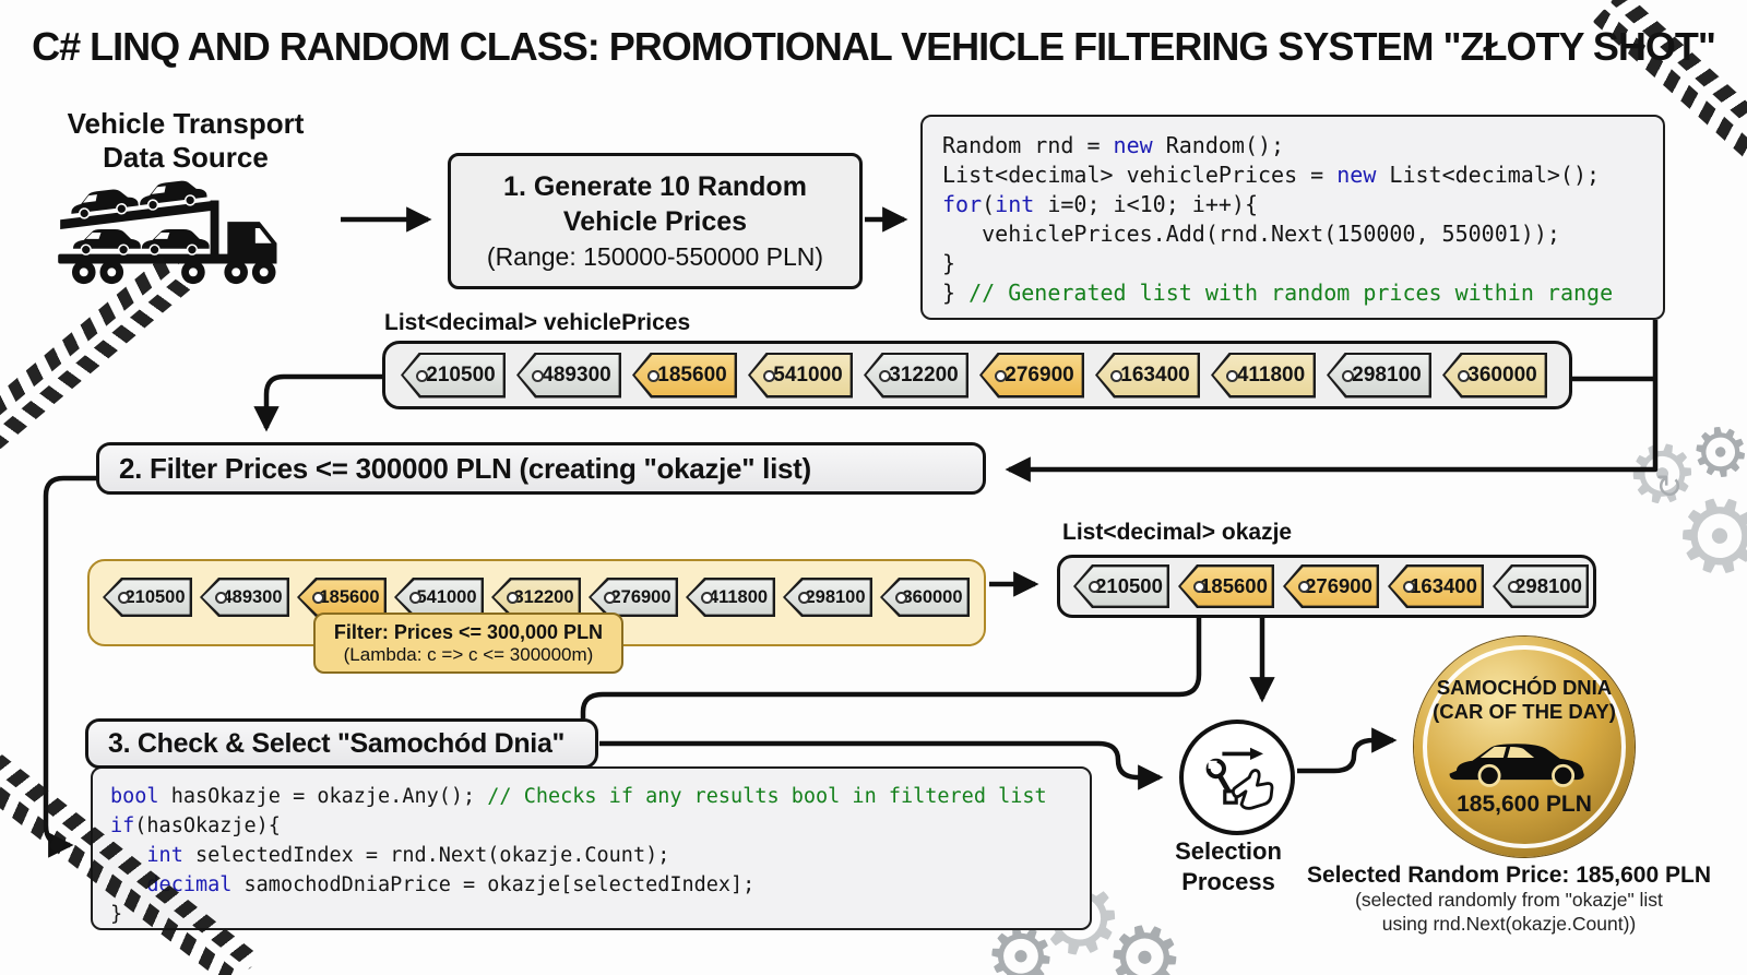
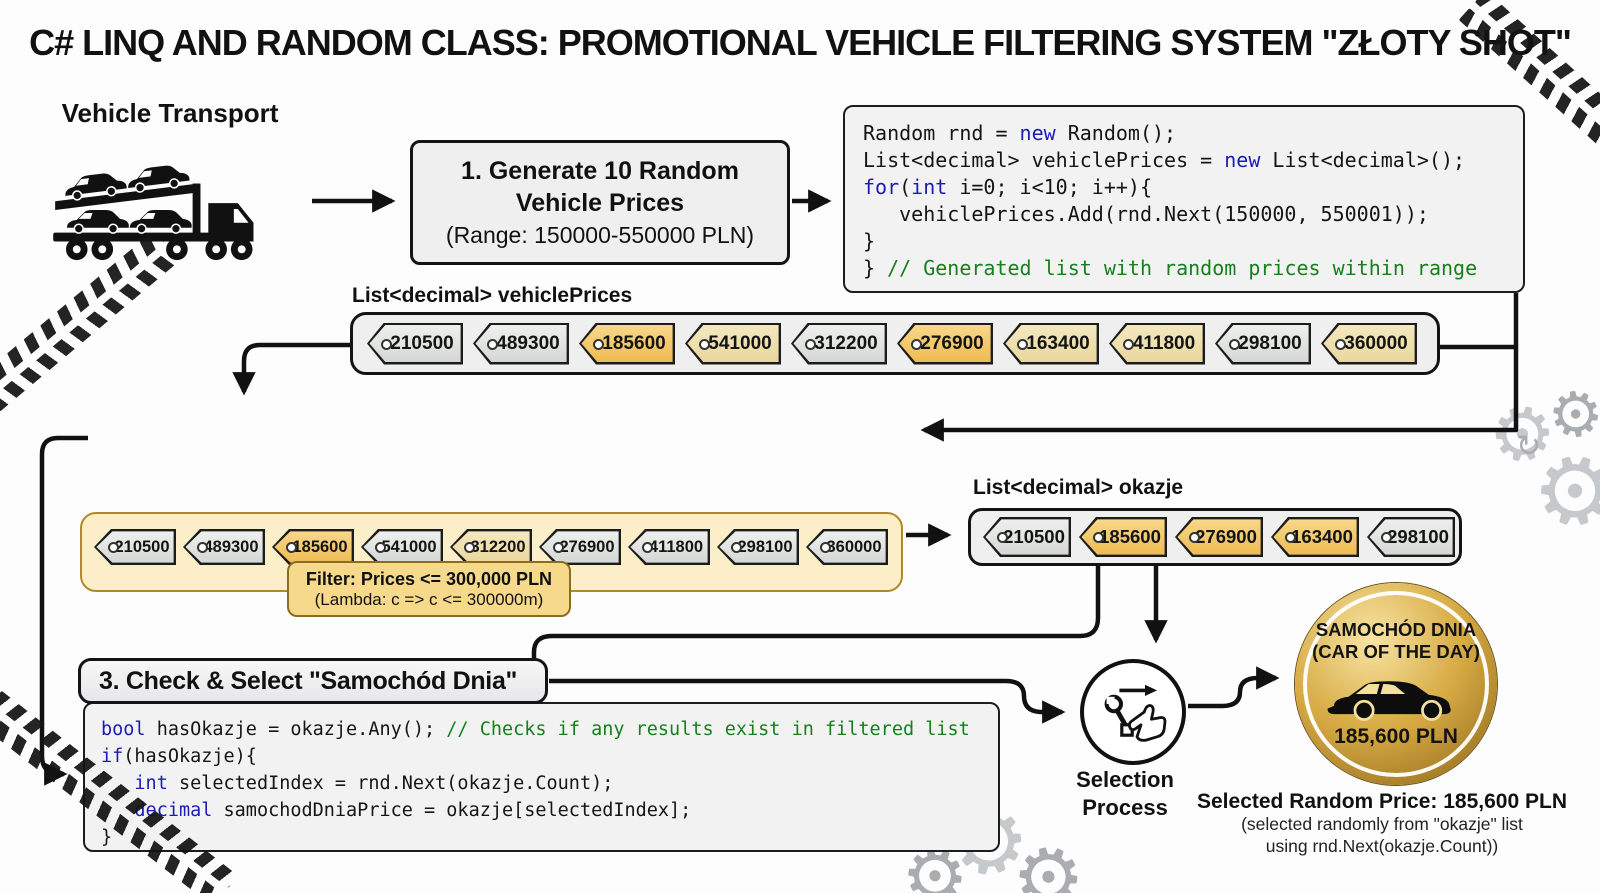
  C# LINQ AND RANDOM CLASS: PROMOTIONAL VEHICLE FILTERING SYSTEM "ZŁOTY S"
  Vehicle Transport
- Data Source
  1. Generate 10 Random
  Vehicle Prices
  (Range: 150000-550000 PLN)
  Random rnd = new Random();
  List<decimal> vehiclePrices = new List<decimal>();
  for(int i=0; i<10; i++){
  vehiclePrices.Add(rnd.Next(150000, 550001));
  }
  } // Generated list with random prices within range
  List<decimal> vehiclePrices
  210500
  489300
  185600
  541000
  312200
  276900
  163400
  411800
  298100
  360000
- 2. Filter Prices <= 300000 PLN (creating "okazje" list)
  210500
  489300
  185600
  541000
  312200
  276900
  411800
  298100
  360000
  Filter: Prices <= 300,000 PLN
  (Lambda: c => c <= 300000m)
  List<decimal> okazje
  210500
  185600
  276900
  163400
  298100
  3. Check & Select "Samochód Dnia"
- bool hasOkazje = okazje.Any(); // Checks if any results bool in filtered list
+ bool hasOkazje = okazje.Any(); // Checks if any results exist in filtered list
  if(hasOkazje){
  int selectedIndex = rnd.Next(okazje.Count);
  cimal samochodDniaPrice = okazje[selectedIndex];
  }
  Selection
  Process
  SAMOCHÓD DNIA
  (CAR OF THE DAY)
  185,600 PLN
  Selected Random Price: 185,600 PLN
  (selected randomly from "okazje" list
  using rnd.Next(okazje.Count))
  ↻
